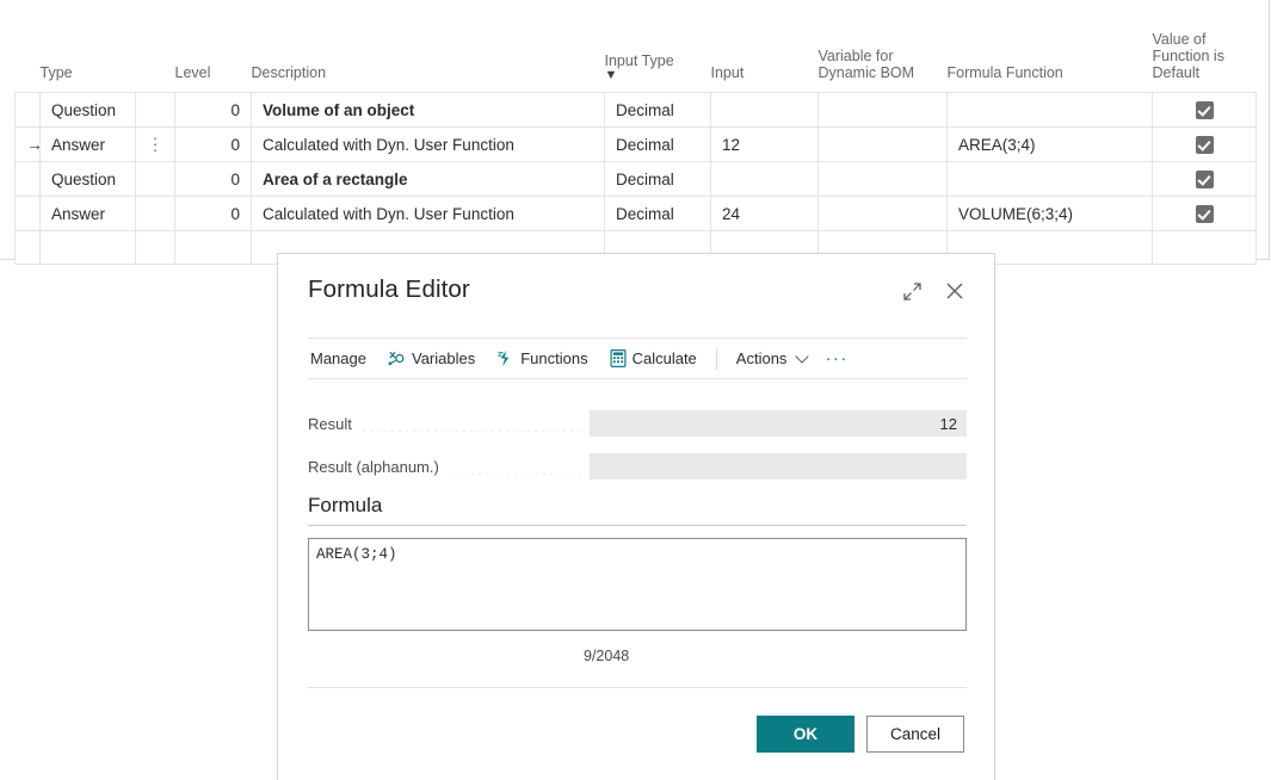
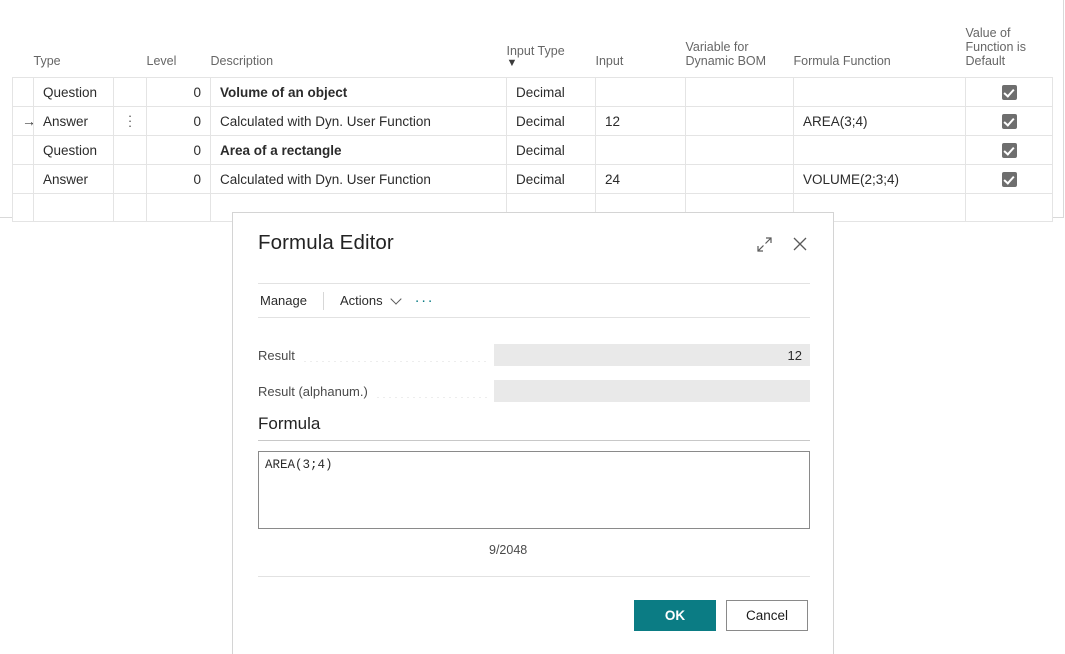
  	Type		Level	Description	Input Type ▼	Input	Variable for Dynamic BOM	Formula Function	Value of Function is Default
  	Question		0	Volume of an object	Decimal
  →	Answer	···	0	Calculated with Dyn. User Function	Decimal	12		AREA(3;4)
  	Question		0	Area of a rectangle	Decimal
- 	Answer		0	Calculated with Dyn. User Function	Decimal	24		VOLUME(6;3;4)
+ 	Answer		0	Calculated with Dyn. User Function	Decimal	24		VOLUME(2;3;4)
  Formula Editor
  Manage
- Variables
- Functions
- Calculate
  Actions
  ···
  Result
  12
  Result (alphanum.)
  Formula
  AREA(3;4)
  9/2048
  OK
  Cancel
